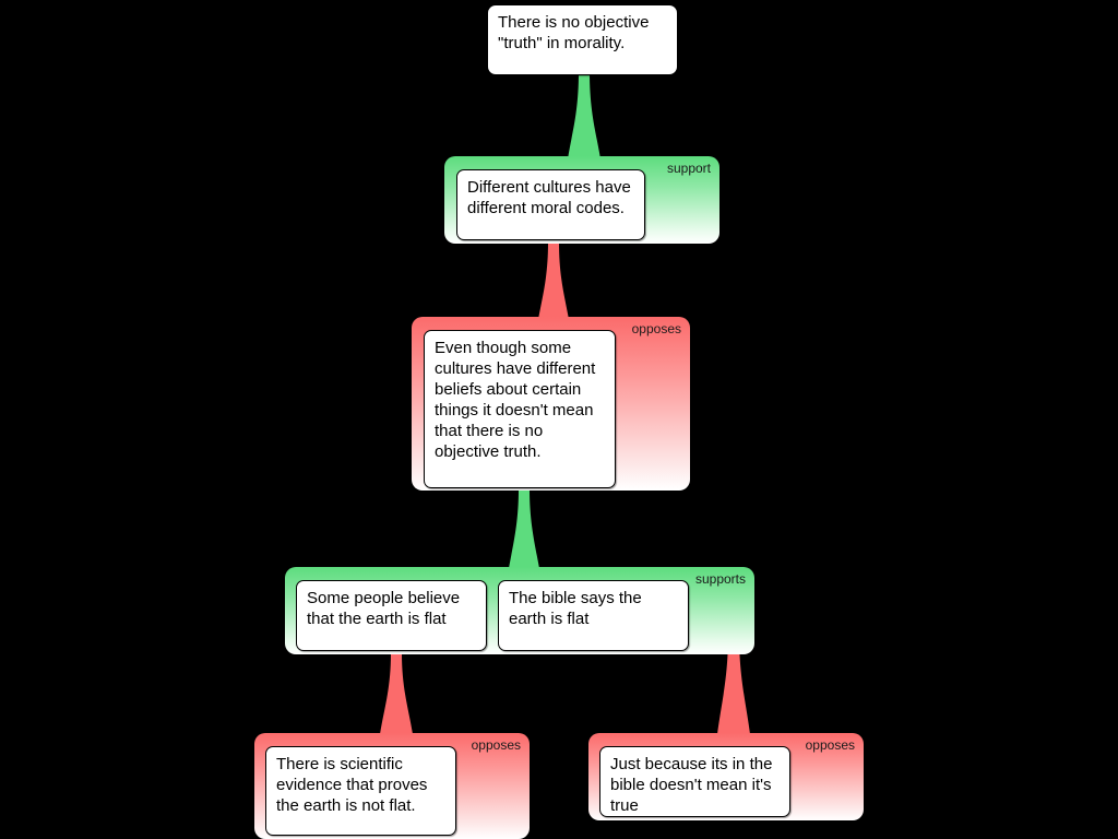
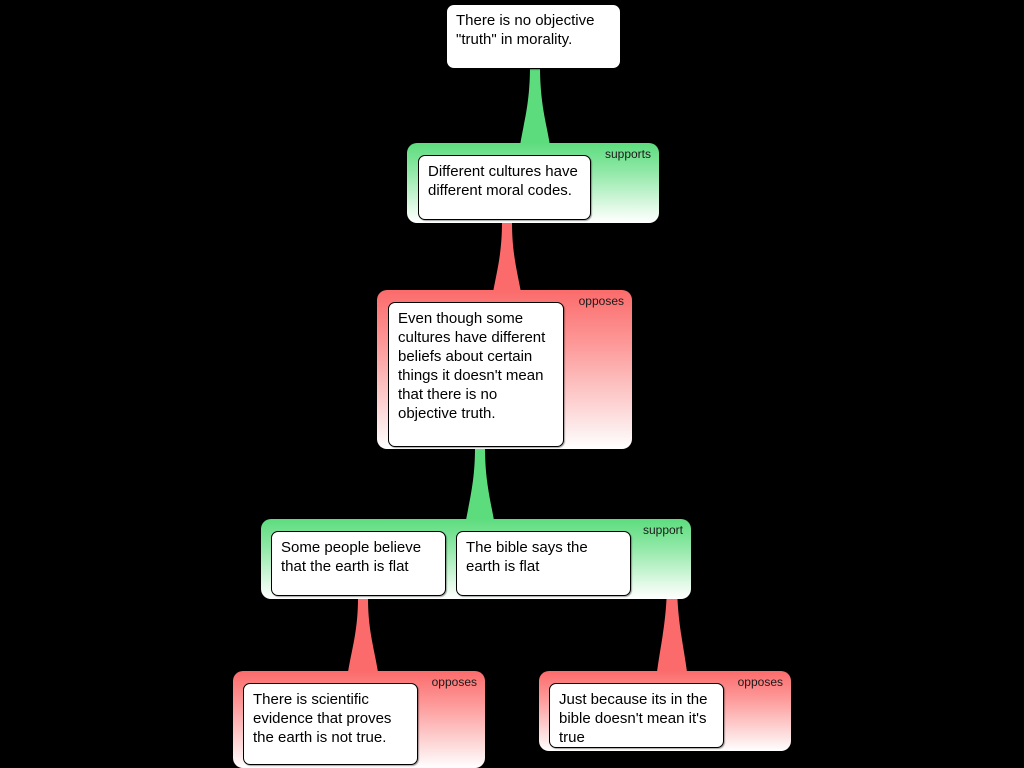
- support
+ supports
  opposes
- supports
+ support
  opposes
  opposes
  There is no objective "truth" in morality.
  Different cultures have different moral codes.
  Even though some cultures have different beliefs about certain things it doesn't mean that there is no objective truth.
  Some people believe that the earth is flat
  The bible says the earth is flat
- There is scientific evidence that proves the earth is not flat.
+ There is scientific evidence that proves the earth is not true.
  Just because its in the bible doesn't mean it's true
